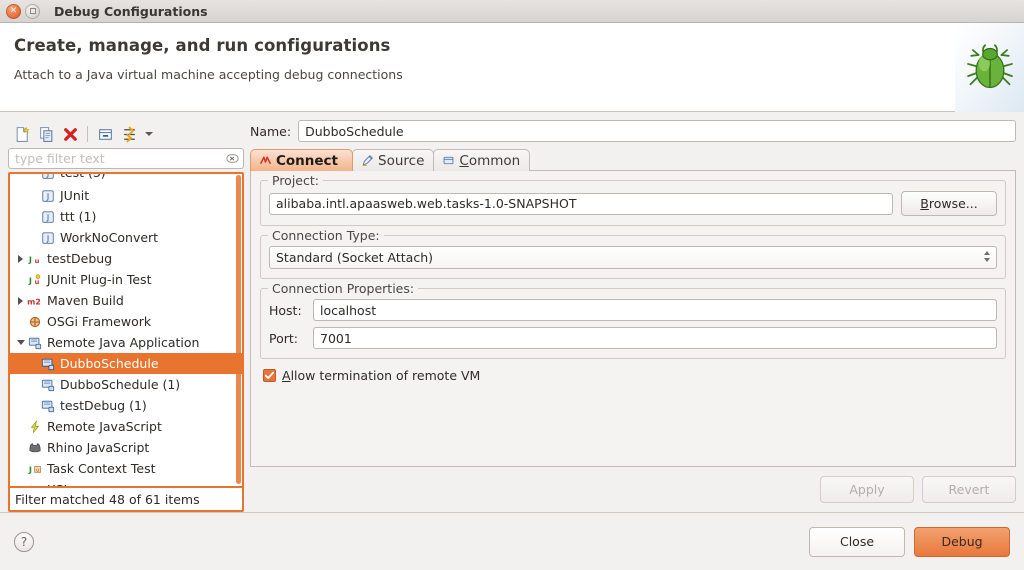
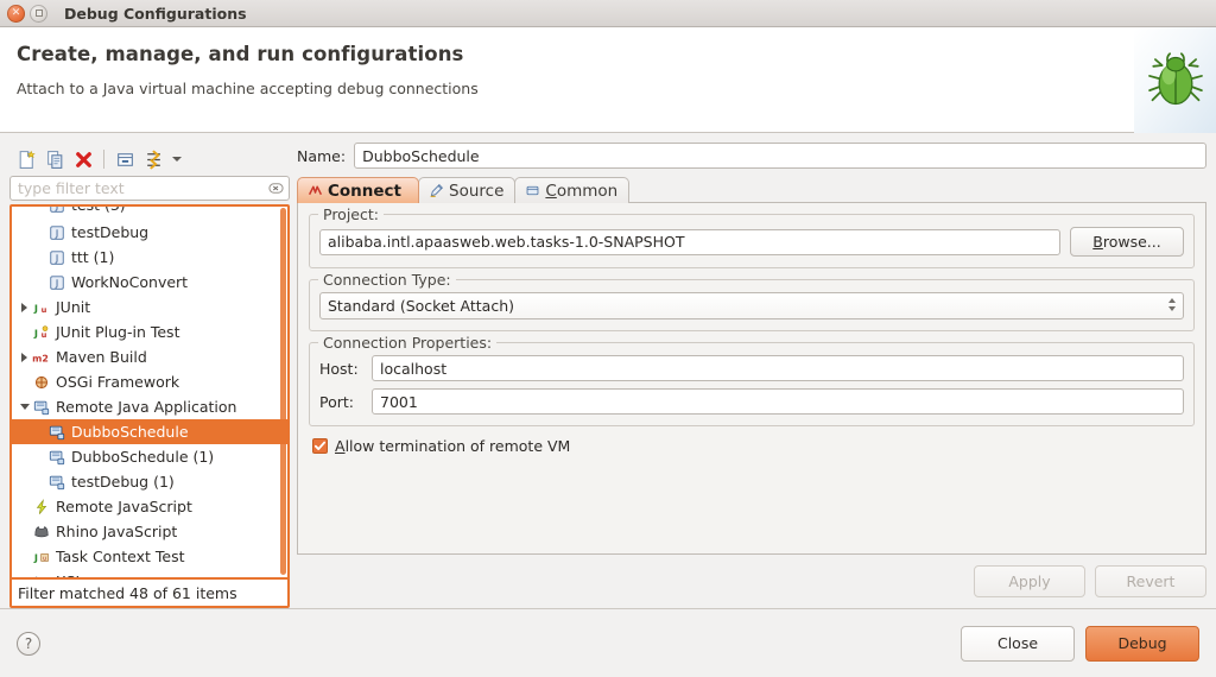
  ✕
  Debug Configurations
  Create, manage, and run configurations
  Attach to a Java virtual machine accepting debug connections
  type filter text
  J
  J
- JUnit
+ testDebug
  J
  ttt (1)
  J
  WorkNoConvert
  J
  u
- testDebug
+ JUnit
  J
  u
  JUnit Plug-in Test
  m2
  Maven Build
  OSGi Framework
  Remote Java Application
  DubboSchedule
  DubboSchedule (1)
  testDebug (1)
  Remote JavaScript
  Rhino JavaScript
  J
  Task Context Test
  Filter matched 48 of 61 items
  Name:
  DubboSchedule
  Connect
  Source
  Common
  Project:
  alibaba.intl.apaasweb.web.tasks-1.0-SNAPSHOT
  Browse...
  Connection Type:
  Standard (Socket Attach)
  Connection Properties:
  Host:
  localhost
  Port:
  7001
  Allow termination of remote VM
  Apply
  Revert
  ?
  Close
  Debug
